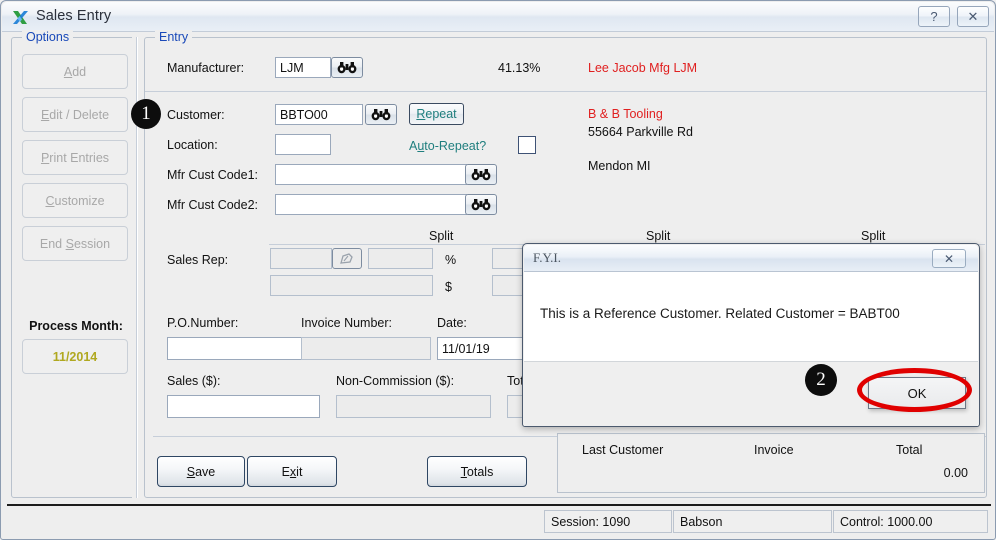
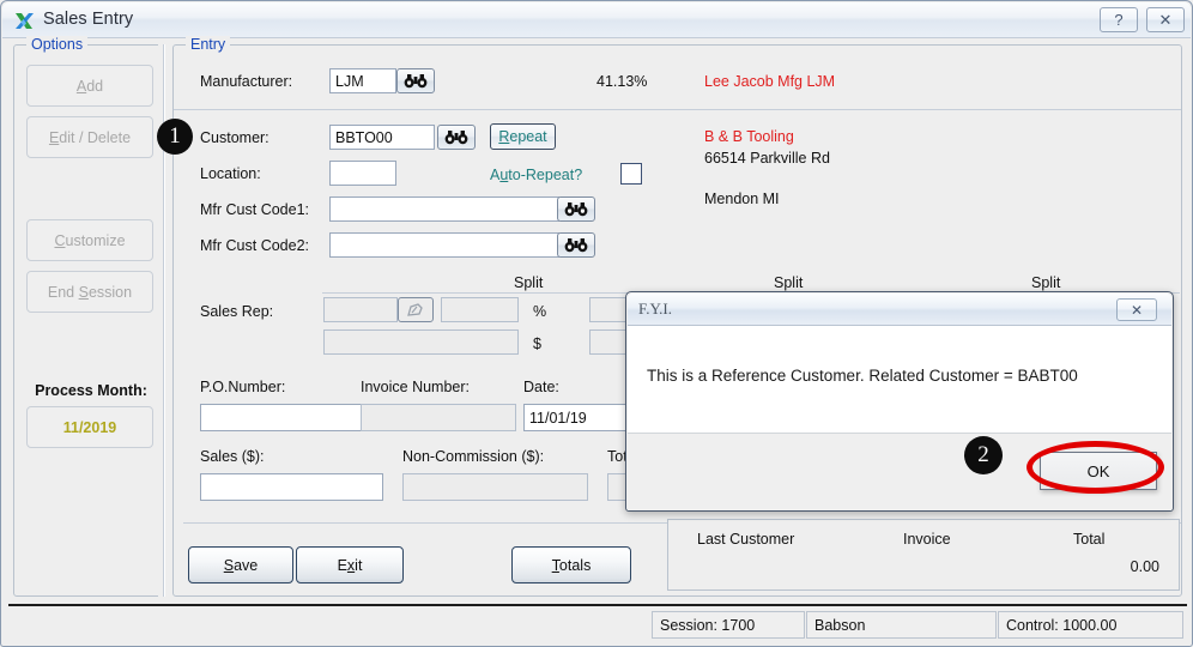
  Sales Entry
  ?
  ✕
  Options
  Add
  Edit / Delete
- Print Entries
  Customize
  End Session
  Process Month:
- 11/2014
+ 11/2019
  Entry
  Manufacturer:
  LJM
  41.13%
  Lee Jacob Mfg LJM
  Customer:
  BBTO00
  Repeat
  B & B Tooling
- 55664 Parkville Rd
+ 66514 Parkville Rd
  Mendon MI
  Location:
  Auto-Repeat?
  Mfr Cust Code1:
  Mfr Cust Code2:
  Split
  Split
  Split
  Sales Rep:
  %
  $
  P.O.Number:
  Invoice Number:
  Date:
  11/01/19
  Sales ($):
  Non-Commission ($):
  Save
  Exit
  Totals
  Last Customer
  Invoice
  Total
  0.00
- Session: 1090
+ Session: 1700
  Babson
  Control: 1000.00
  F.Y.I.
  ✕
  This is a Reference Customer. Related Customer = BABT00
  OK
  1
  2
